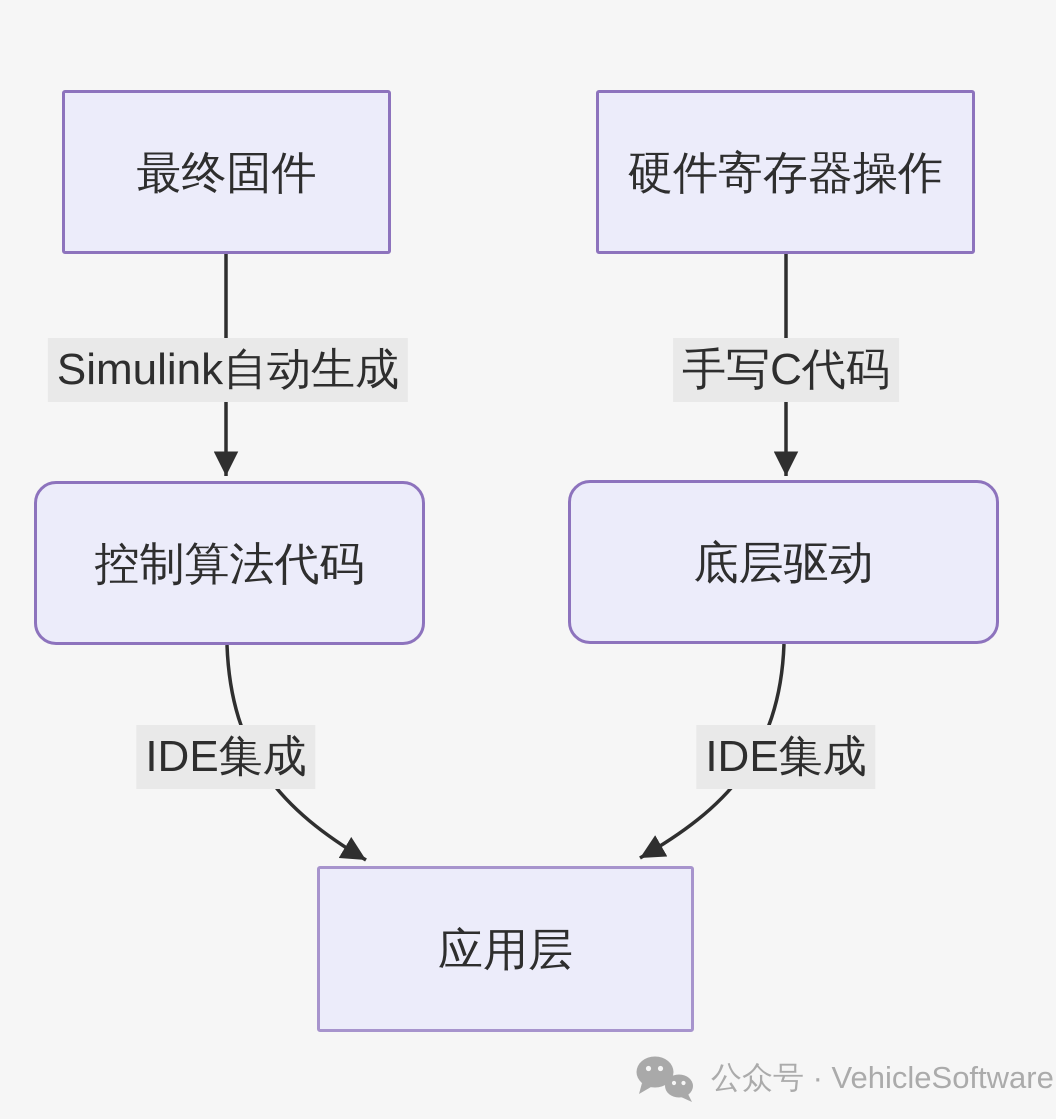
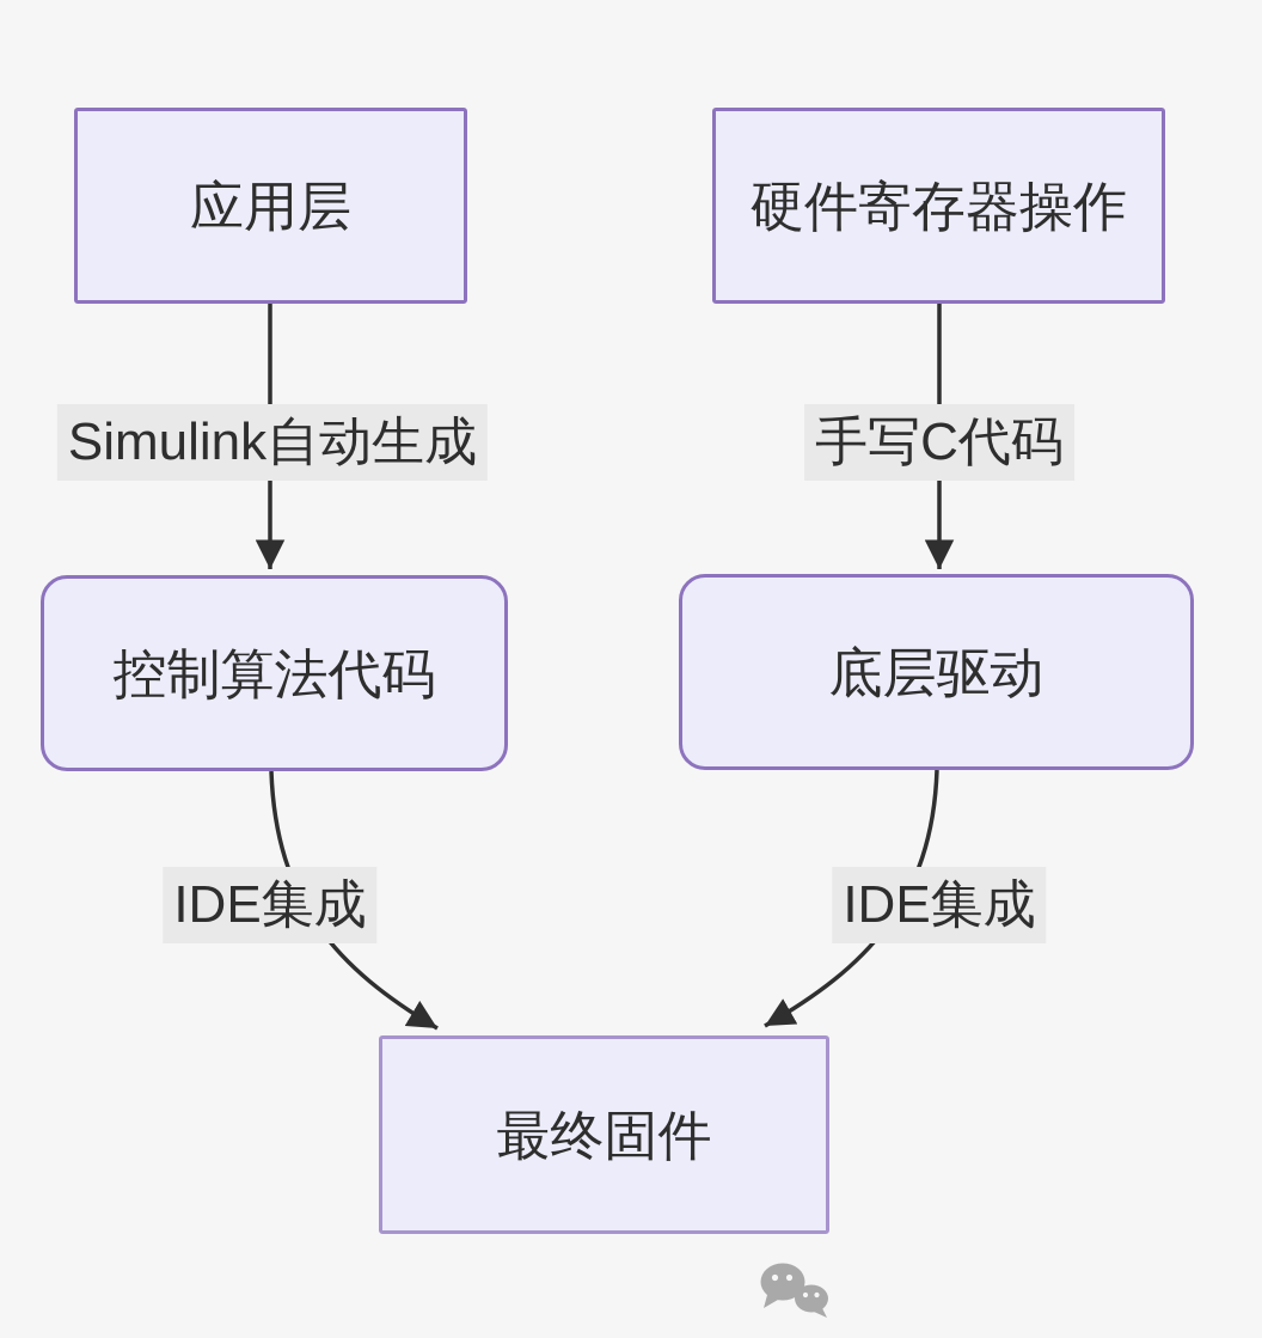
  Simulink自动生成
  手写C代码
  IDE集成
  IDE集成
- 最终固件
+ 应用层
  硬件寄存器操作
  控制算法代码
  底层驱动
- 应用层
+ 最终固件
- 公众号 · VehicleSoftware
